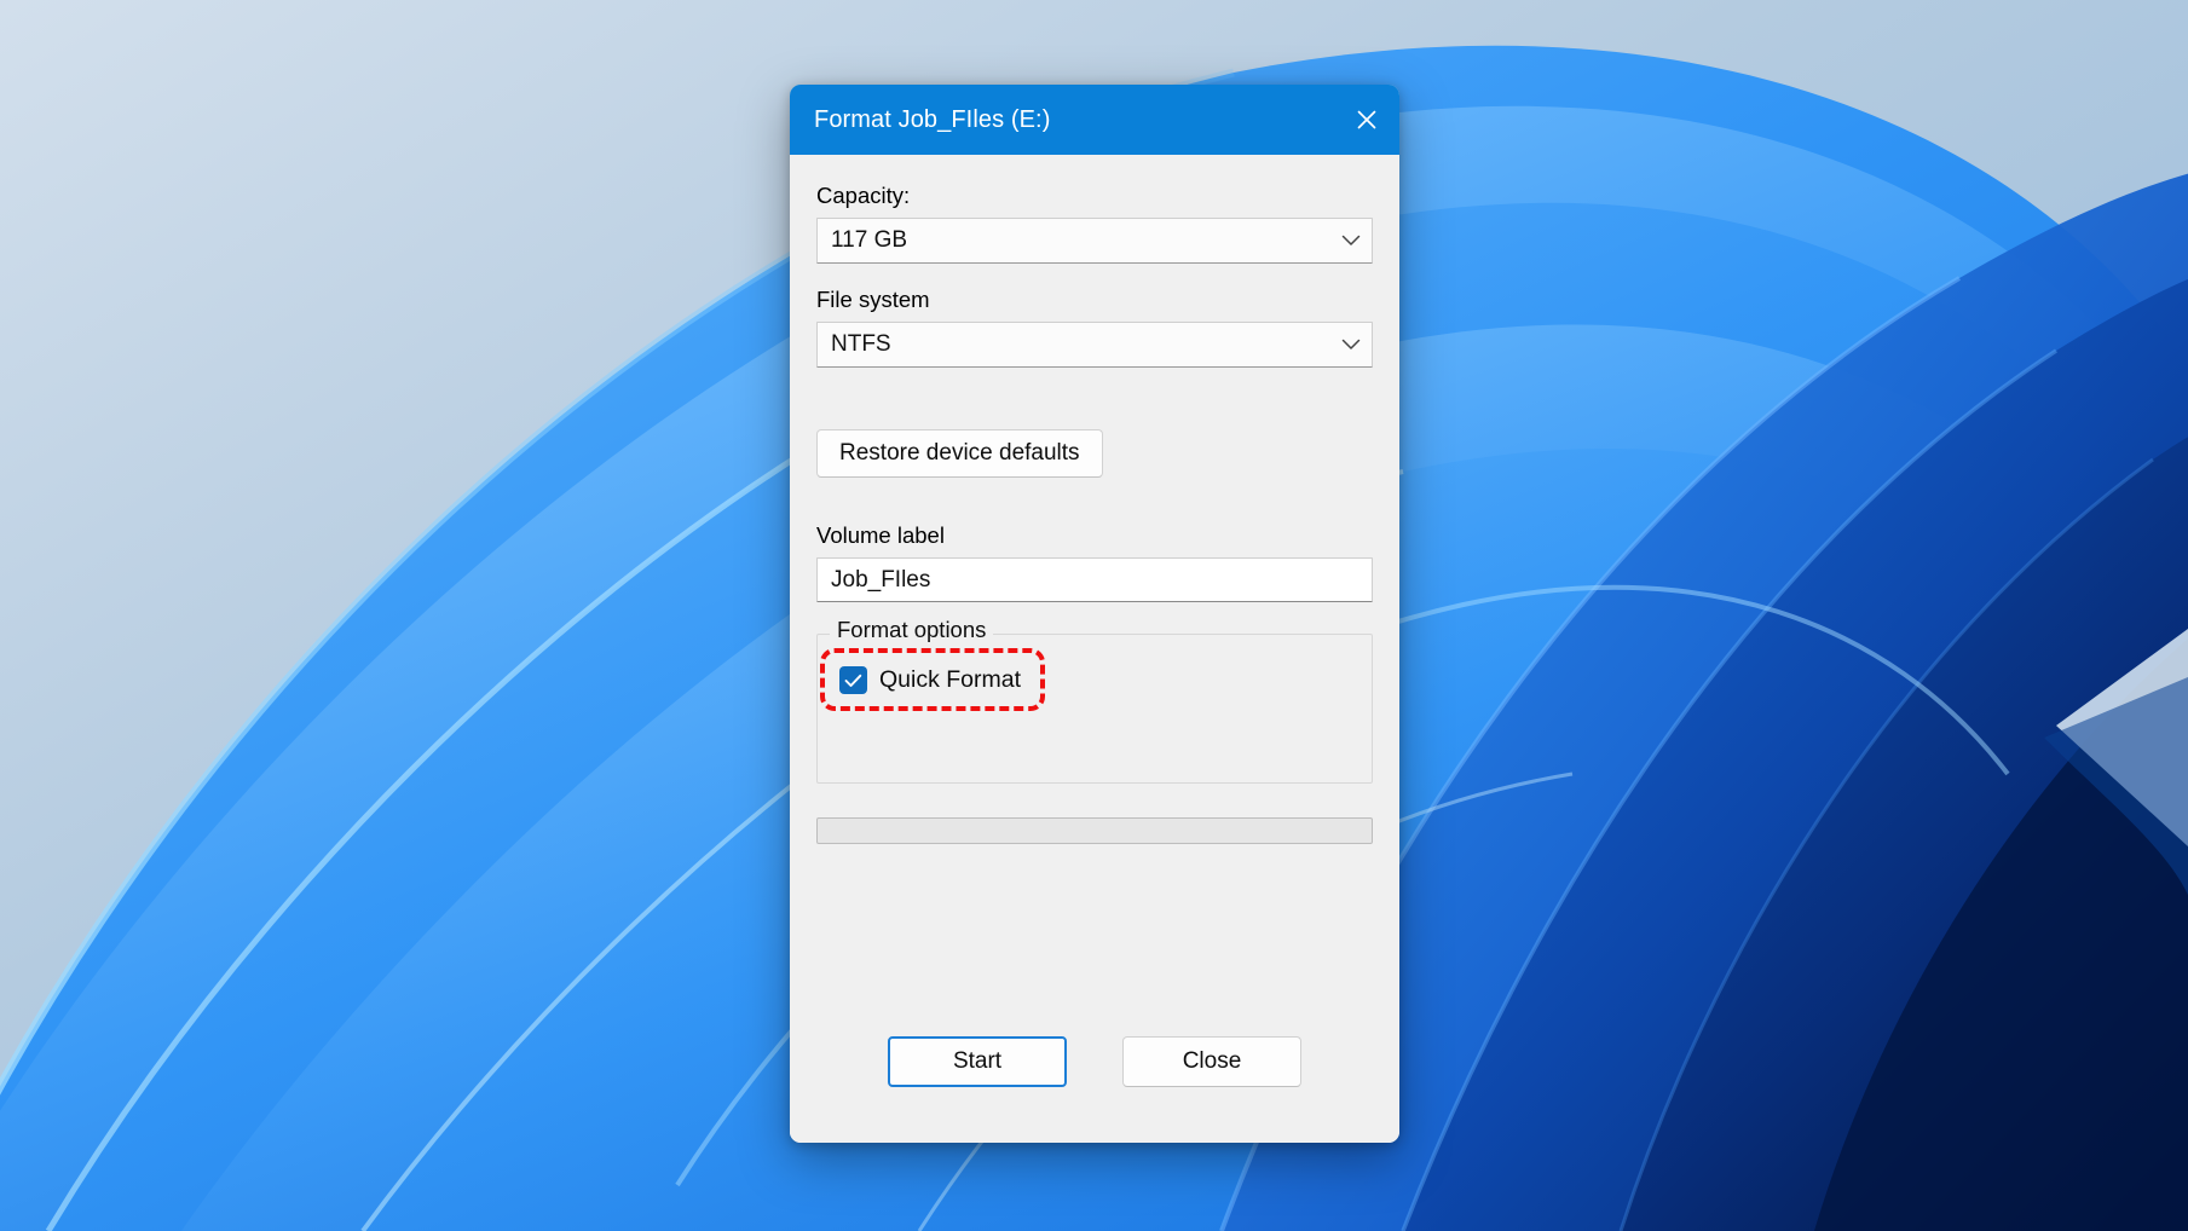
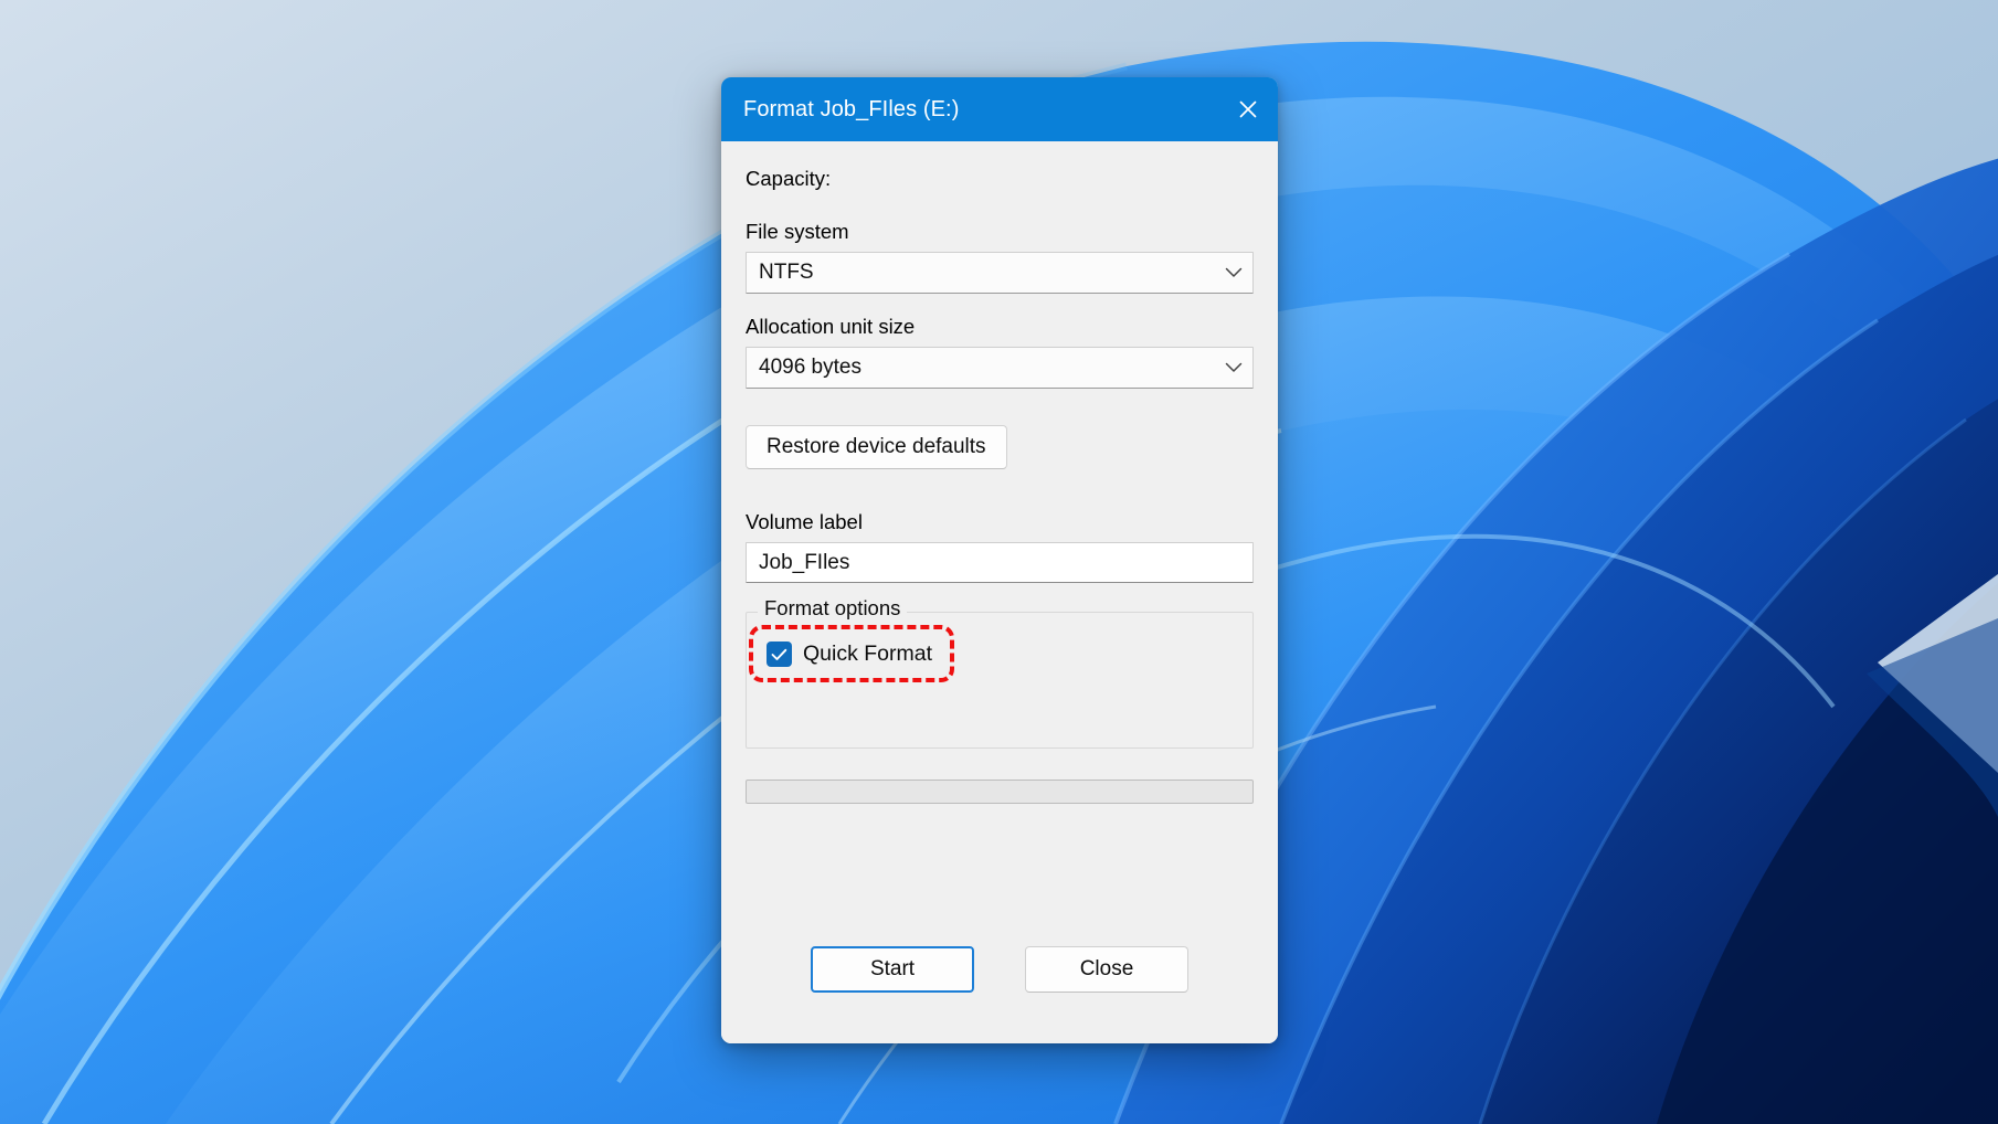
  Format Job_FIles (E:)
  Capacity:
- 117 GB
  File system
  NTFS
+ Allocation unit size
+ 4096 bytes
  Restore device defaults
  Volume label
  Job_FIles
  Format options
  Quick Format
  Start
  Close
